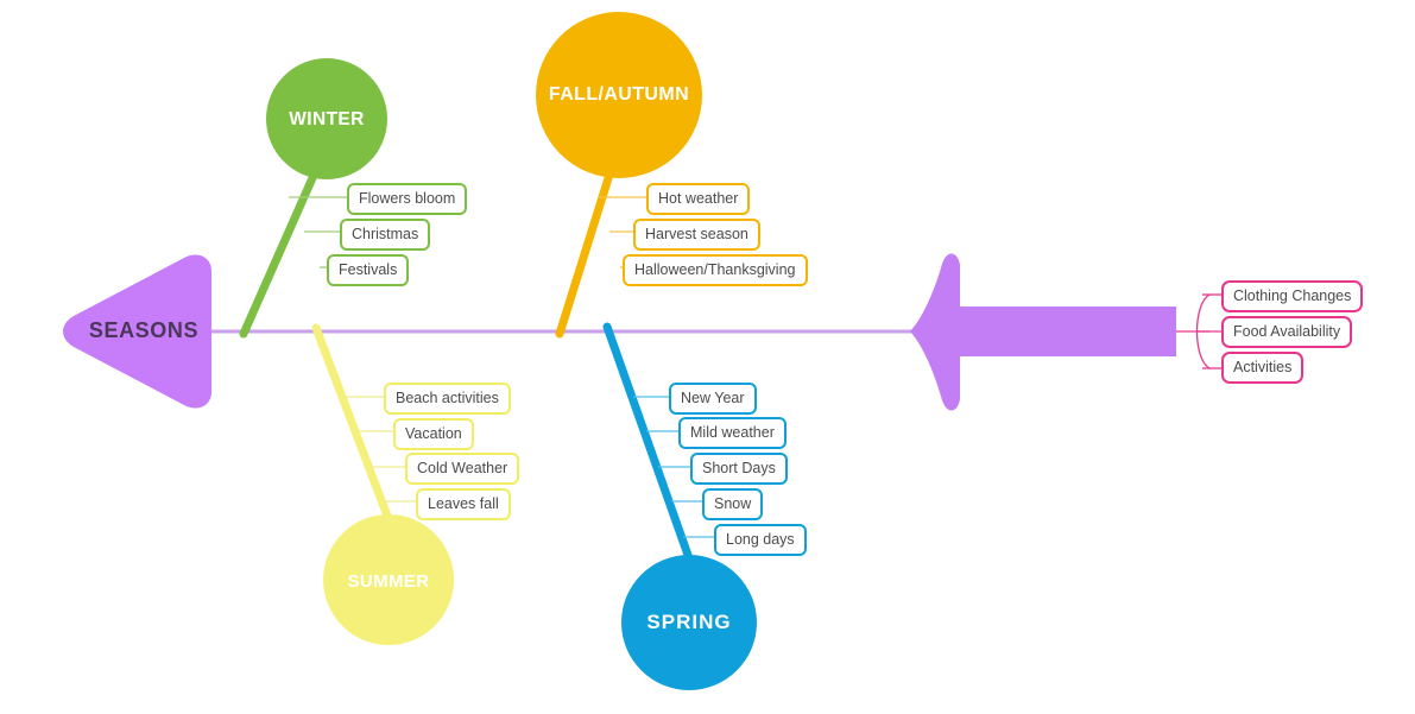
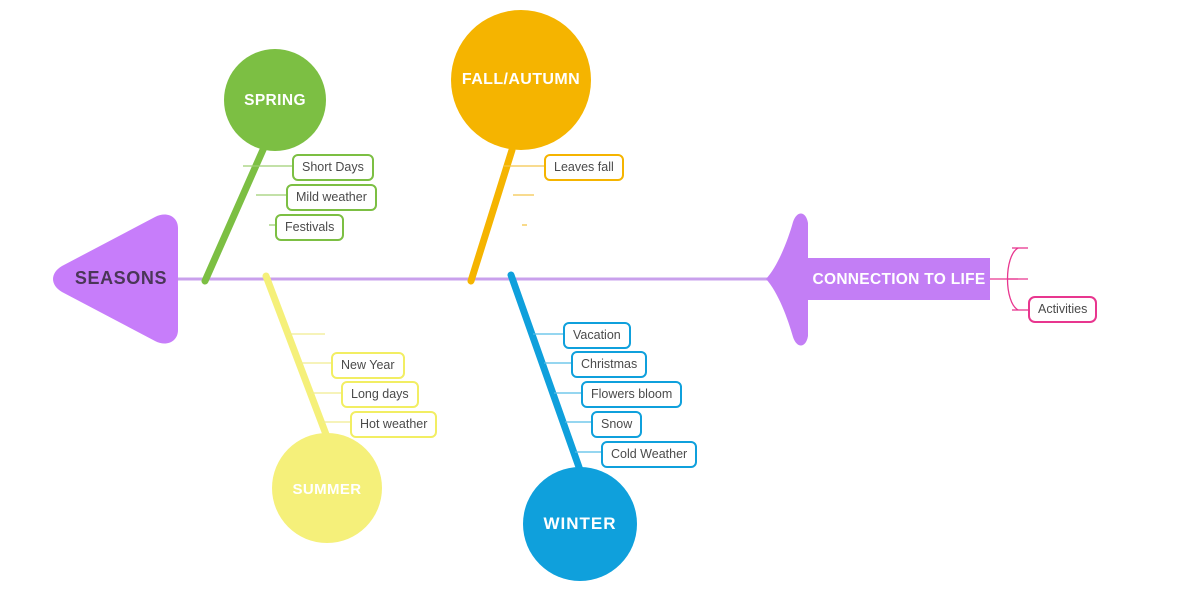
  SEASONS
+ CONNECTION TO LIFE
- WINTER
+ SPRING
  FALL/AUTUMN
  SUMMER
- SPRING
+ WINTER
- Flowers bloom
+ Short Days
- Christmas
+ Mild weather
  Festivals
- Hot weather
+ Leaves fall
- Harvest season
- Halloween/Thanksgiving
- Beach activities
- Vacation
+ New Year
- Cold Weather
+ Long days
- Leaves fall
+ Hot weather
- New Year
+ Vacation
- Mild weather
+ Christmas
- Short Days
+ Flowers bloom
  Snow
- Long days
+ Cold Weather
- Clothing Changes
- Food Availability
  Activities
